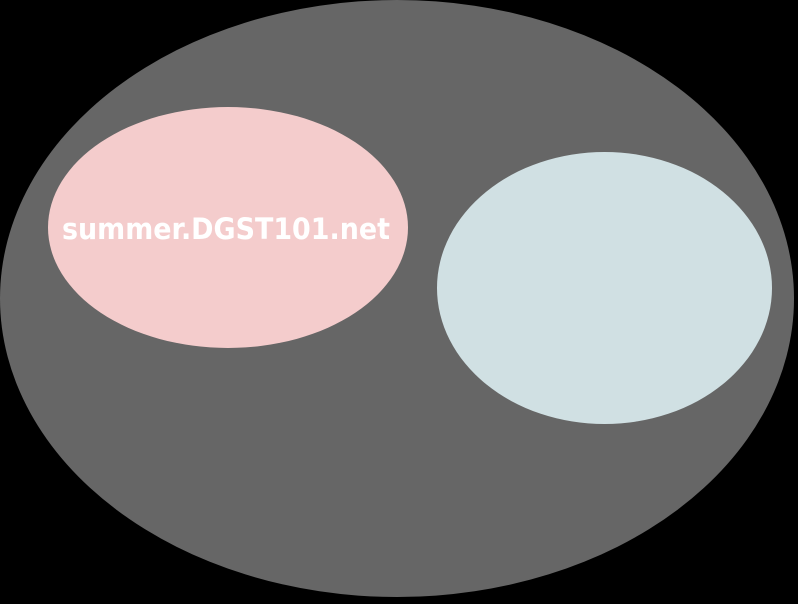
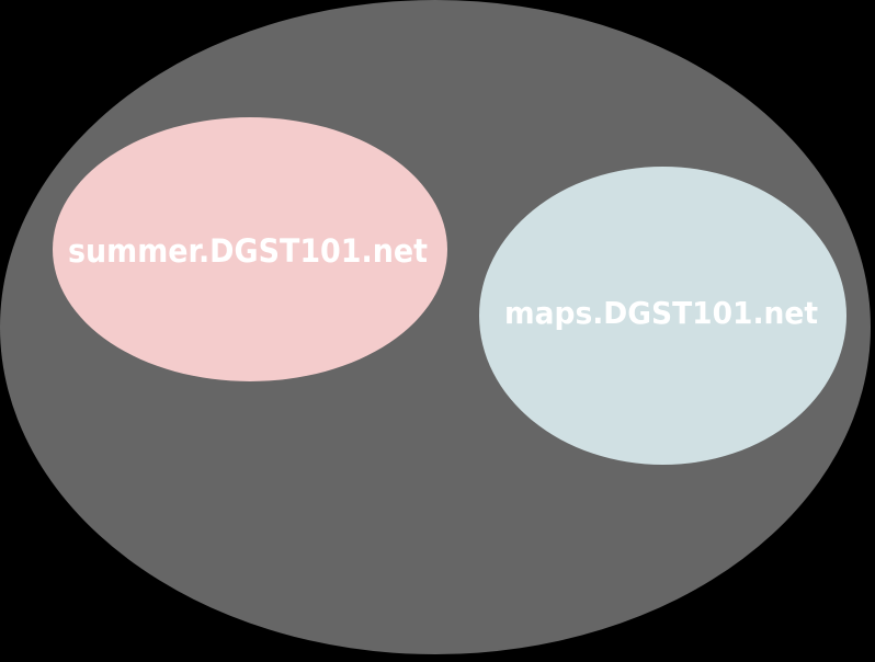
  summer.DGST101.net
+ maps.DGST101.net
